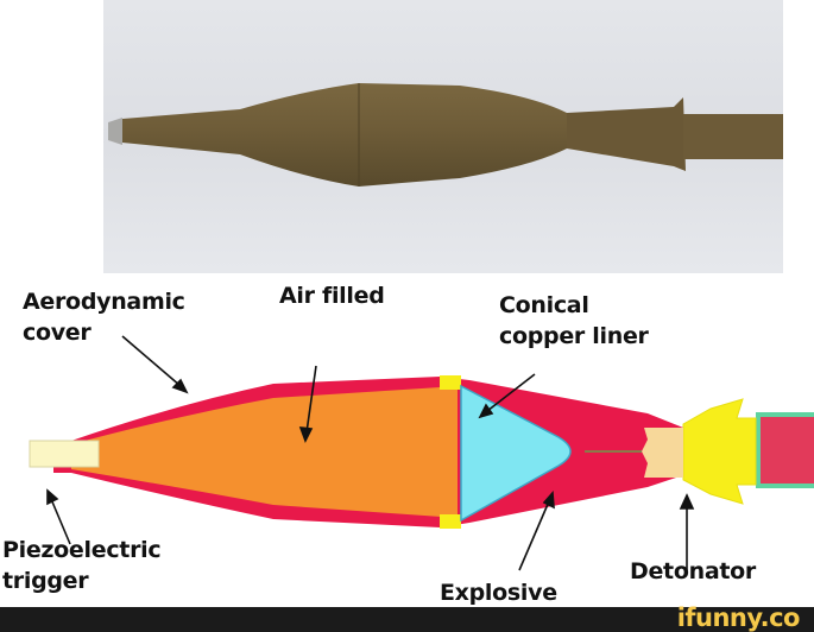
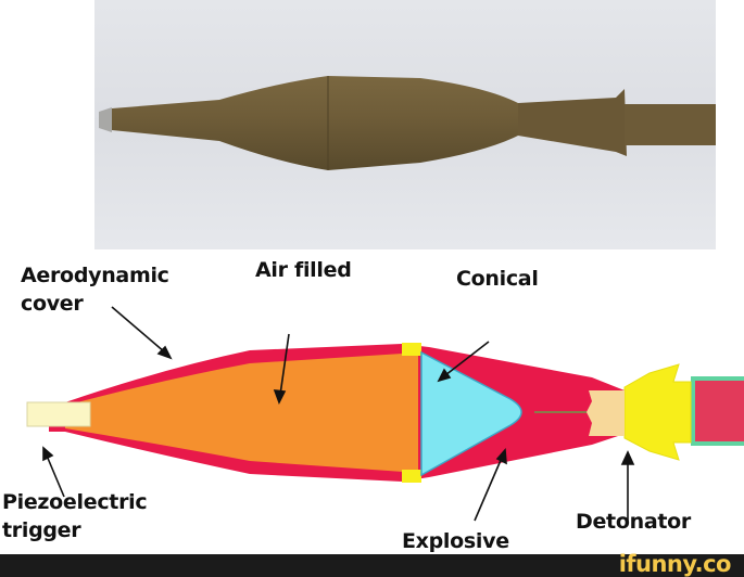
  Aerodynamic
  cover
  Air filled
  Conical
- copper liner
  Piezoelectric
  trigger
  Explosive
  Detonator
  ifunny.co
